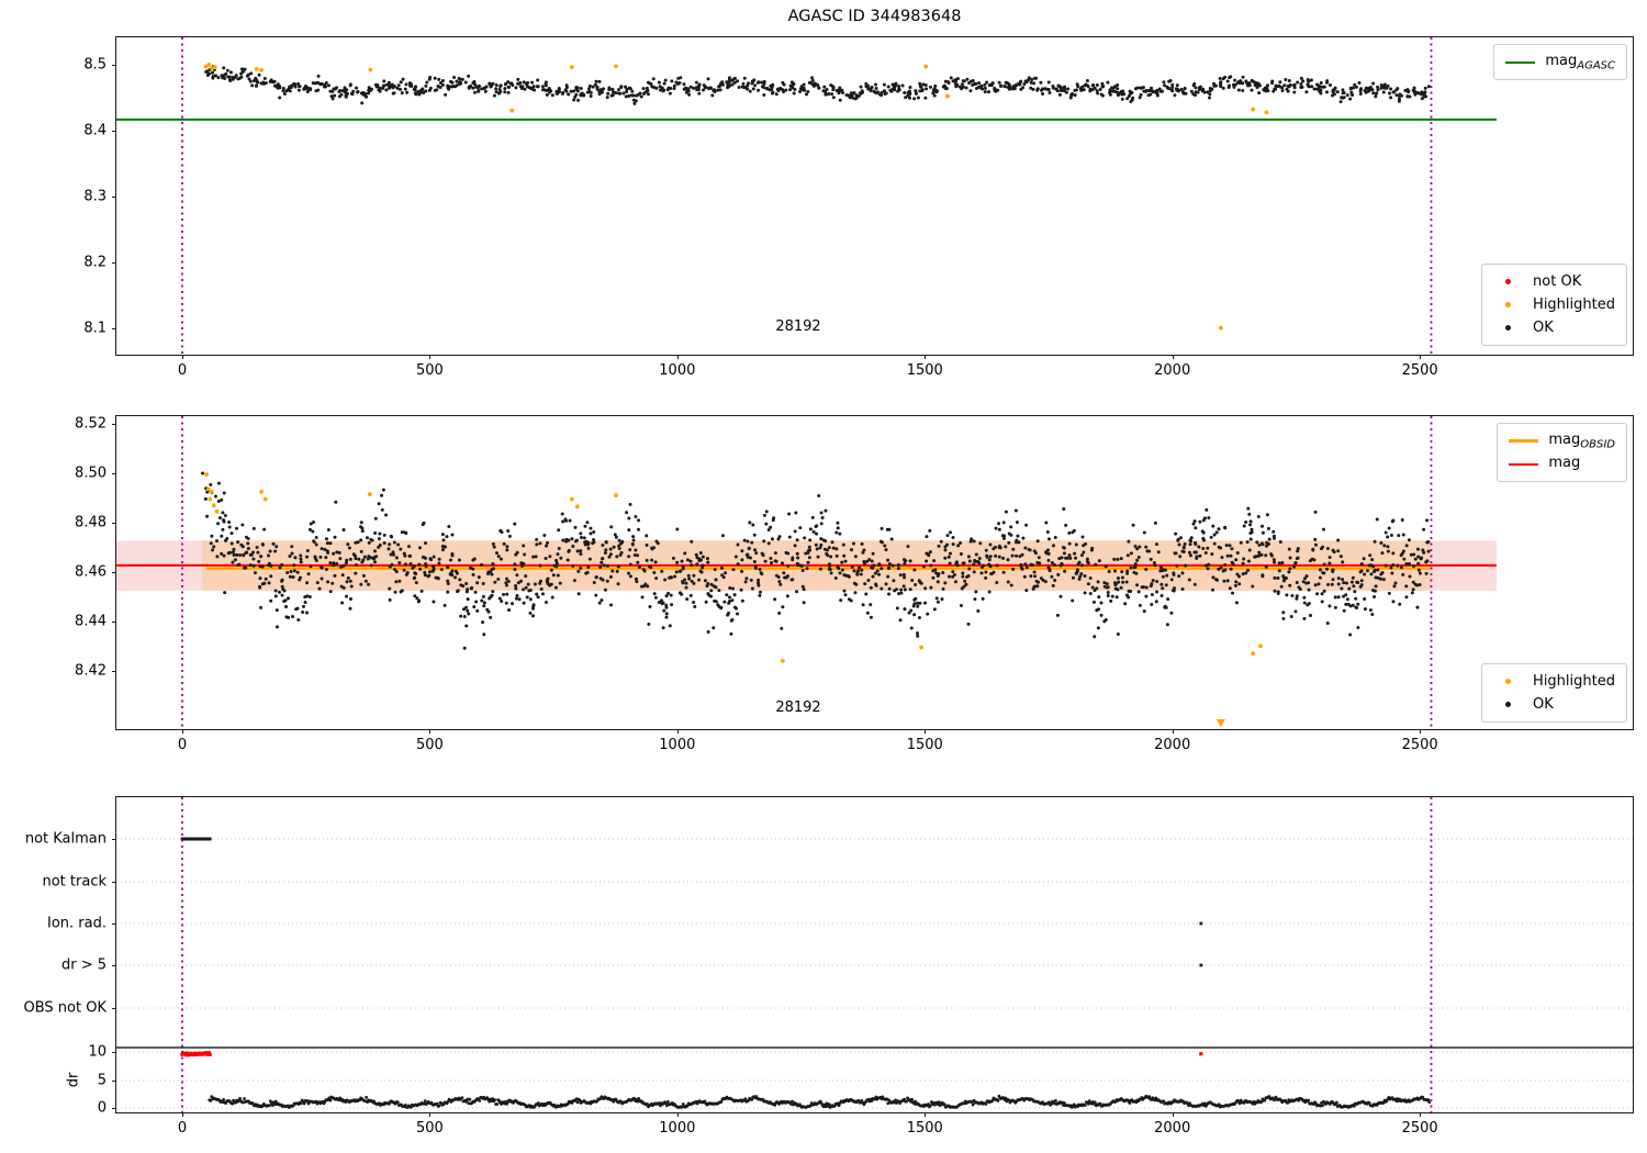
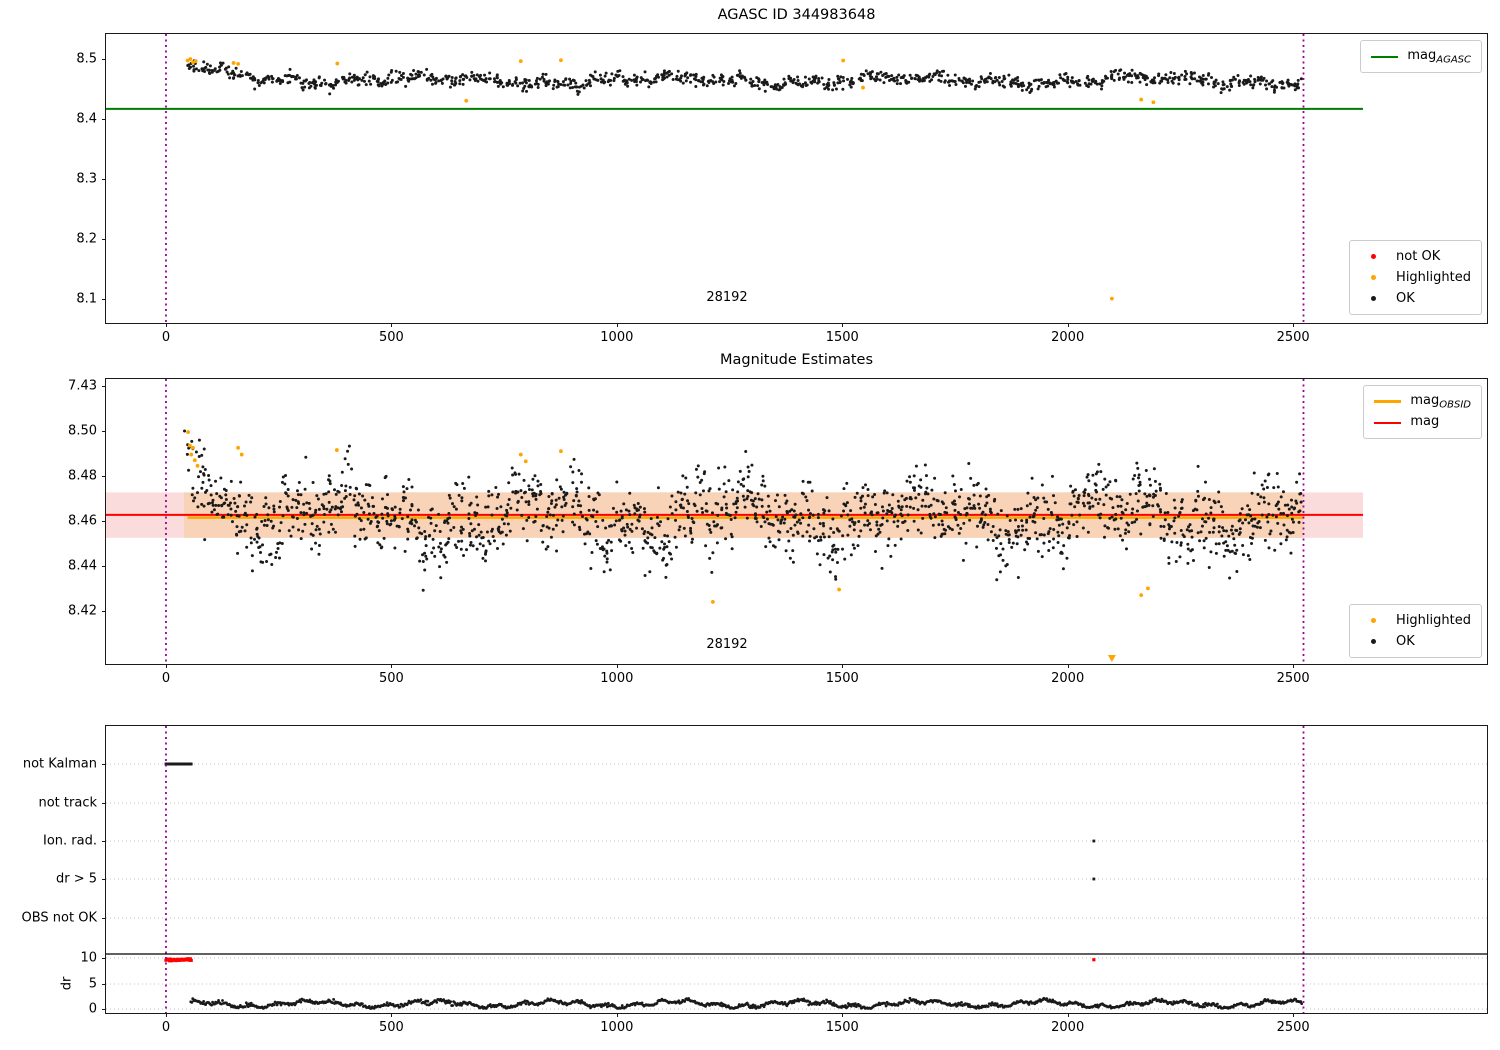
  AGASC ID 344983648
  magAGASC
  not OK
  Highlighted
  OK
  28192
  0
  500
  1000
  1500
  2000
  2500
  8.5
  8.4
  8.3
  8.2
  8.1
+ Magnitude Estimates
  magOBSID
  mag
  Highlighted
  OK
  28192
  0
  500
  1000
  1500
  2000
  2500
- 8.52
+ 7.43
  8.50
  8.48
  8.46
  8.44
  8.42
  0
  500
  1000
  1500
  2000
  2500
  not Kalman
  not track
  Ion. rad.
  dr > 5
  OBS not OK
  10
  5
  0
